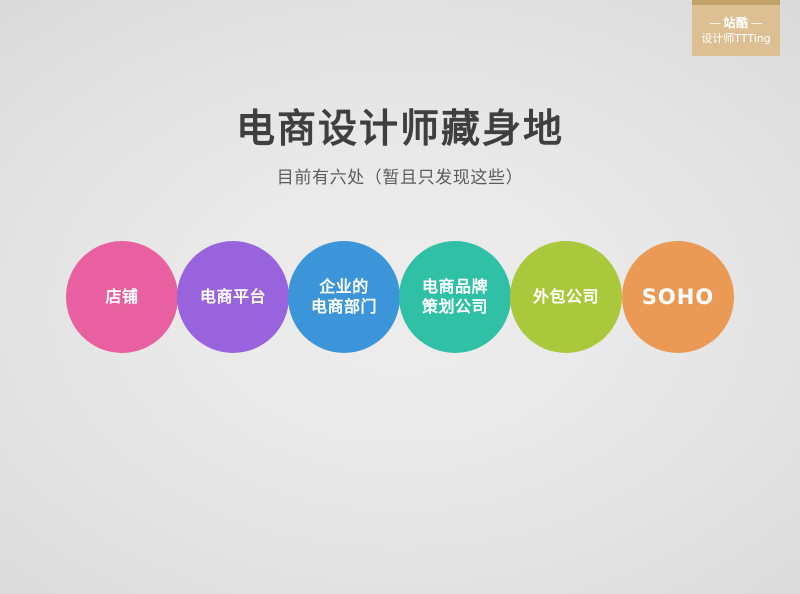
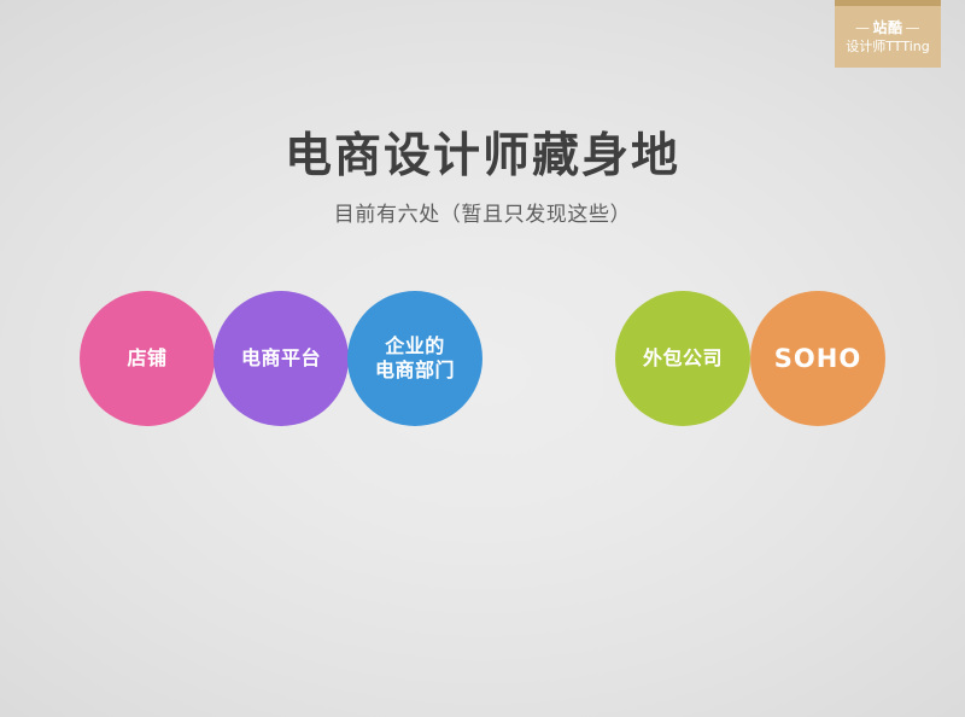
  — 站酷 —
  设计师TTTing
  电商设计师藏身地
  目前有六处（暂且只发现这些）
  店铺
  电商平台
  企业的
  电商部门
- 电商品牌
- 策划公司
  外包公司
  SOHO
